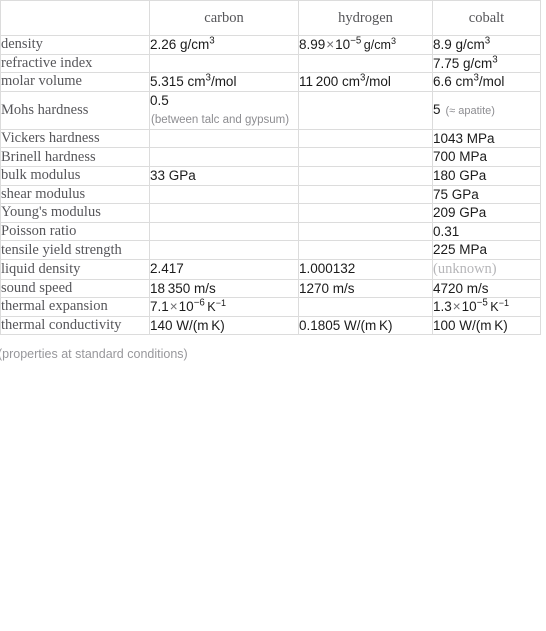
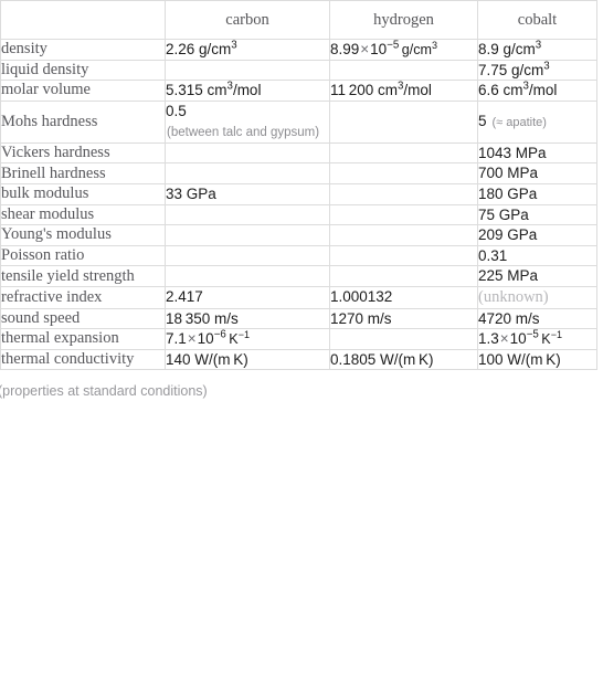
  	carbon	hydrogen	cobalt
  density	2.26 g/cm3	8.99×10−5 g/cm3	8.9 g/cm3
- refractive index			7.75 g/cm3
+ liquid density			7.75 g/cm3
  molar volume	5.315 cm3/mol	11 200 cm3/mol	6.6 cm3/mol
  Mohs hardness	0.5(between talc and gypsum)		5 (≈ apatite)
  Vickers hardness			1043 MPa
  Brinell hardness			700 MPa
  bulk modulus	33 GPa		180 GPa
  shear modulus			75 GPa
  Young's modulus			209 GPa
  Poisson ratio			0.31
  tensile yield strength			225 MPa
- liquid density	2.417	1.000132	(unknown)
+ refractive index	2.417	1.000132	(unknown)
  sound speed	18 350 m/s	1270 m/s	4720 m/s
  thermal expansion	7.1×10−6 K−1		1.3×10−5 K−1
  thermal conductivity	140 W/(m K)	0.1805 W/(m K)	100 W/(m K)
  (properties at standard conditions)
